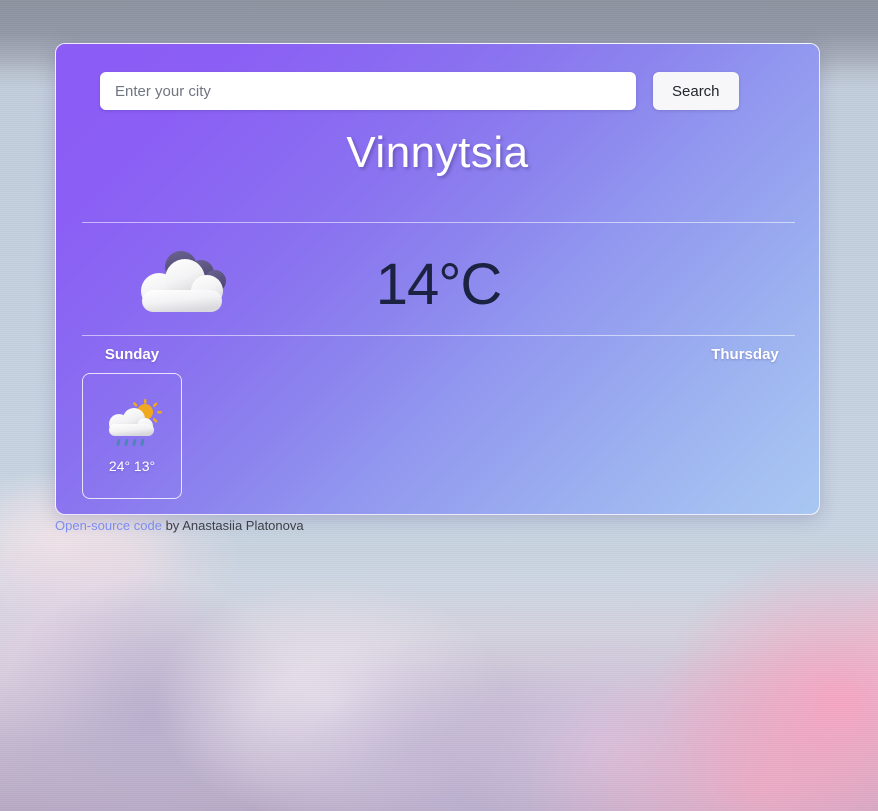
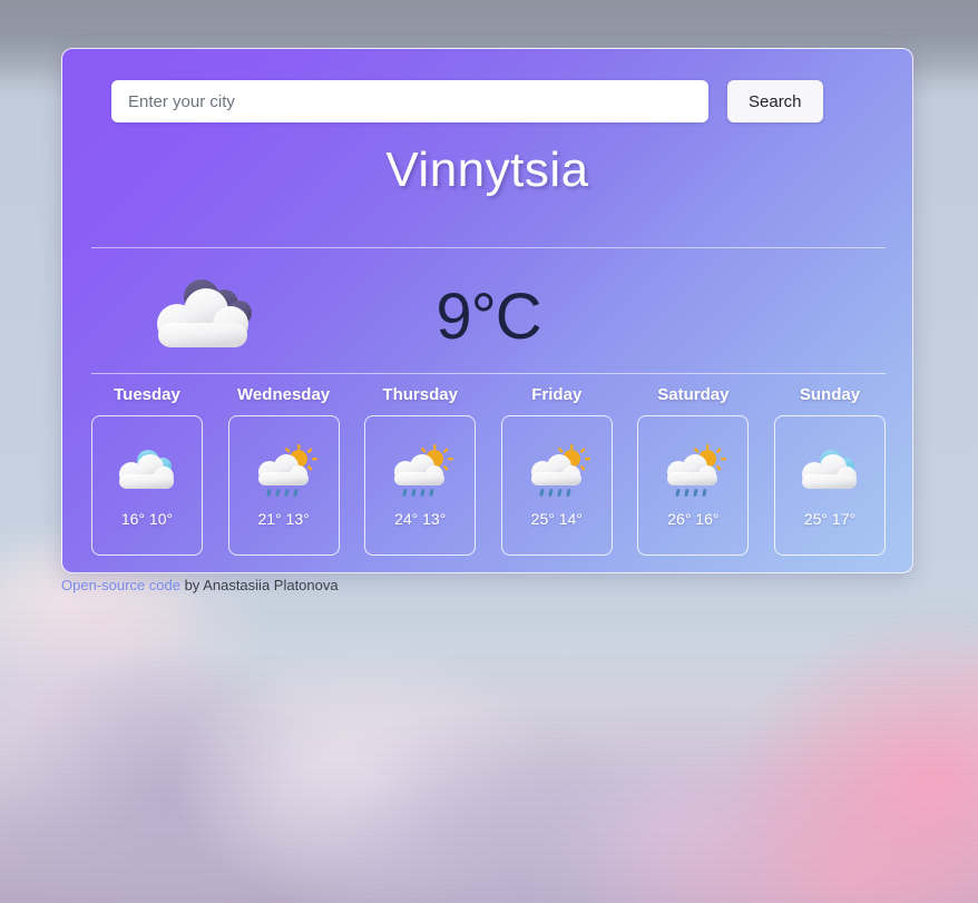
  Enter your city
  Search
  Vinnytsia
- 14°C
+ 9°C
+ Tuesday
+ 16° 10°
+ Wednesday
+ 21° 13°
- Sunday
+ Thursday
  24° 13°
+ Friday
+ 25° 14°
+ Saturday
+ 26° 16°
- Thursday
+ Sunday
+ 25° 17°
  Open-source code by Anastasiia Platonova
